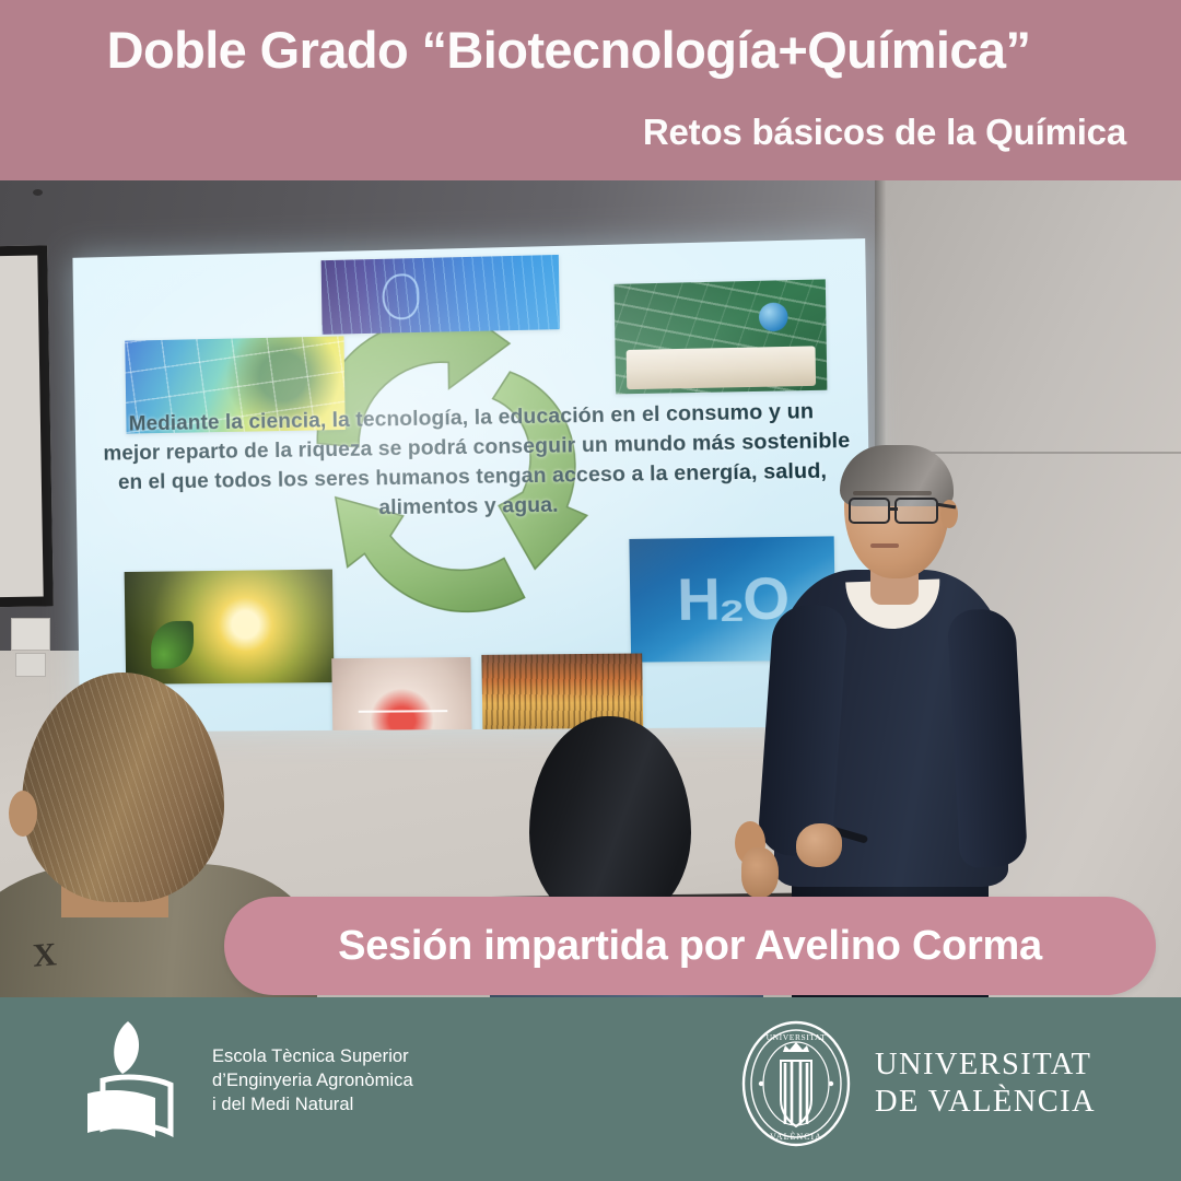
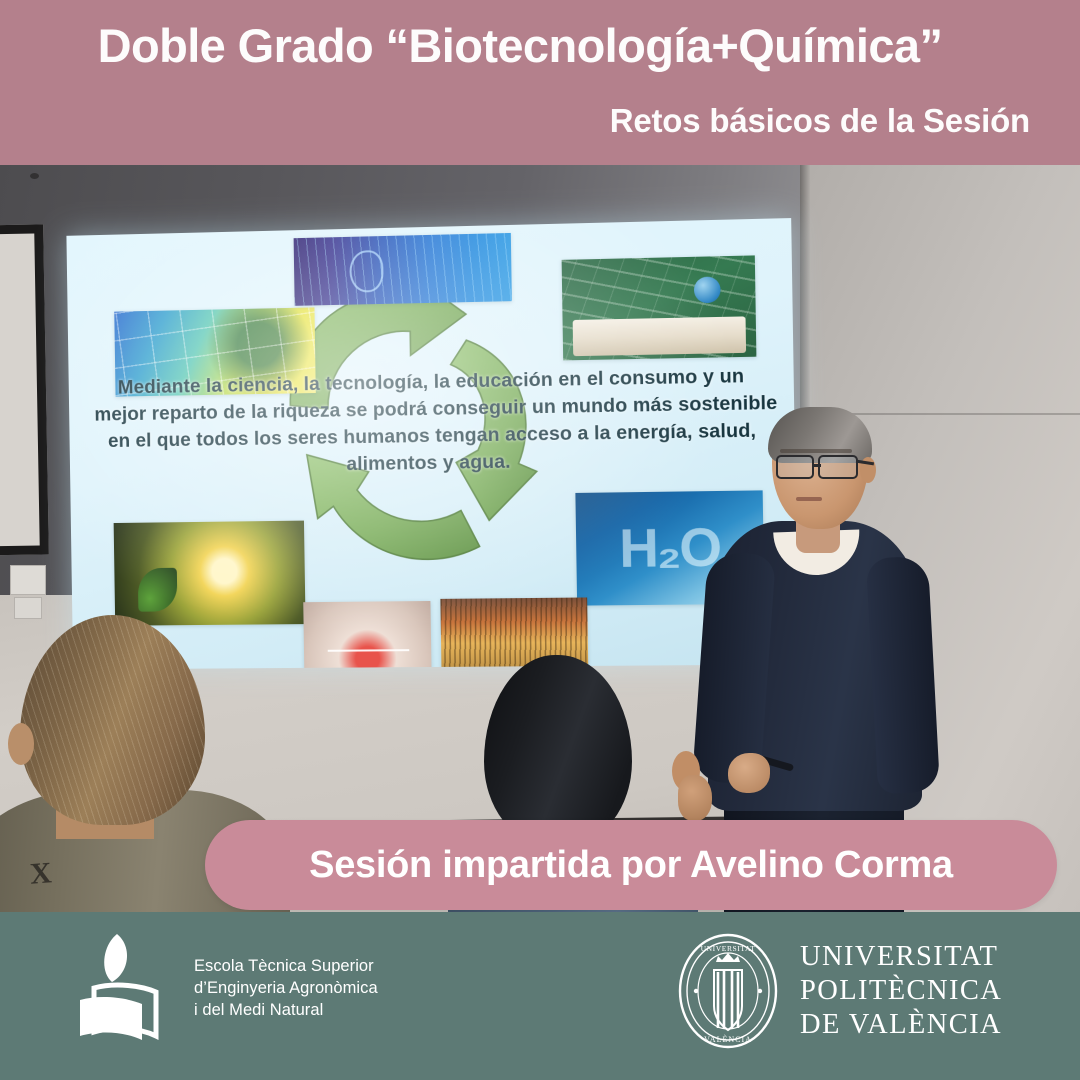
  Doble Grado “Biotecnología+Química”
- Retos básicos de la Química
+ Retos básicos de la Sesión
  Sesión impartida por Avelino Corma
  Escola Tècnica Superior
  d’Enginyeria Agronòmica
  i del Medi Natural
  UNIVERSITAT
  VALÈNCIA
  UNIVERSITAT
+ POLITÈCNICA
  DE VALÈNCIA
